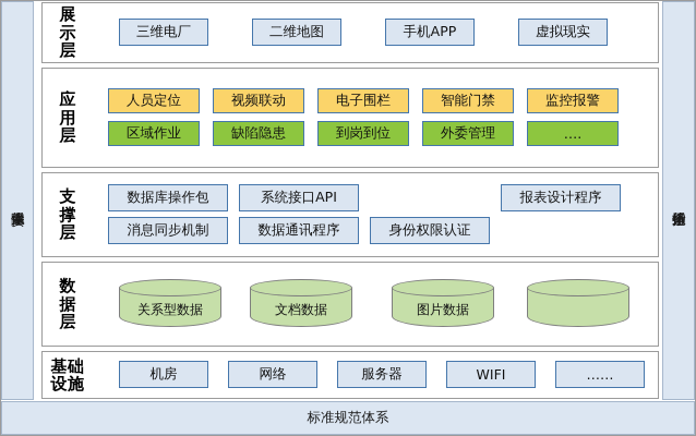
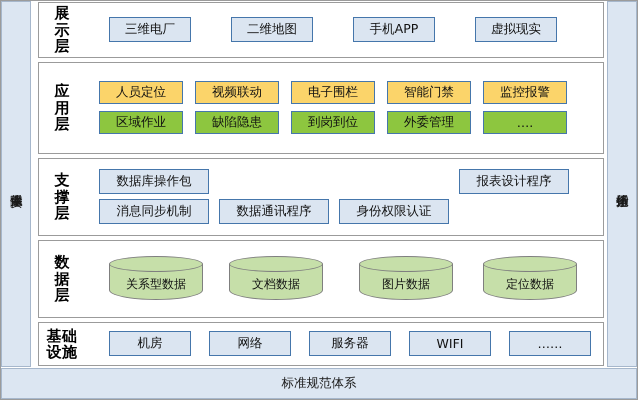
  标准规范体系
  展
  示
  层
  三维电厂
  二维地图
  手机APP
  虚拟现实
  应
  用
  层
  人员定位
  视频联动
  电子围栏
  智能门禁
  监控报警
  区域作业
  缺陷隐患
  到岗到位
  外委管理
  ….
  支
  撑
  层
  数据库操作包
- 系统接口API
  报表设计程序
  消息同步机制
  数据通讯程序
  身份权限认证
  数
  据
  层
  关系型数据
  文档数据
  图片数据
+ 定位数据
  基础
  设施
  机房
  网络
  服务器
  WIFI
  ……
